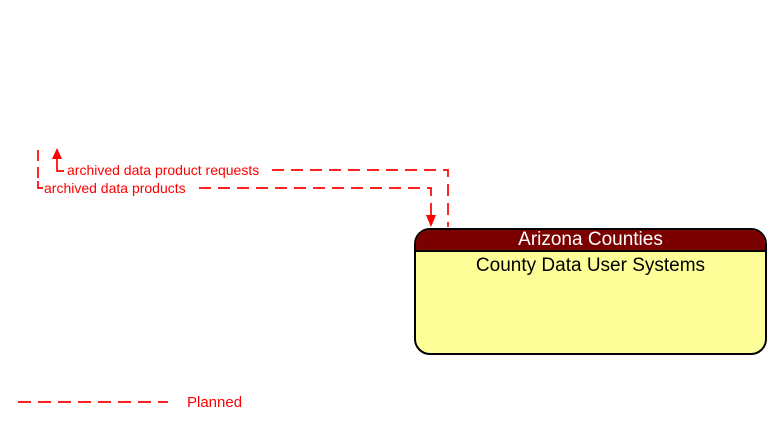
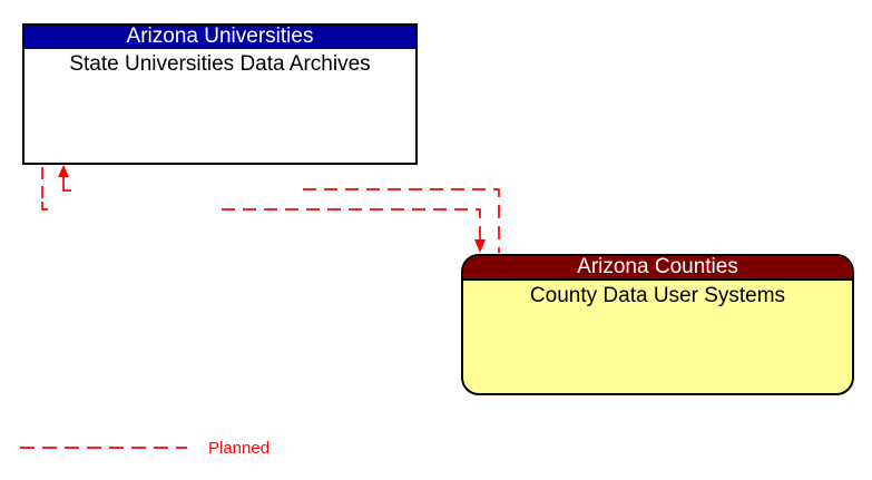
+ Arizona Universities
+ State Universities Data Archives
  Arizona Counties
  County Data User Systems
- archived data product requests
- archived data products
  Planned
